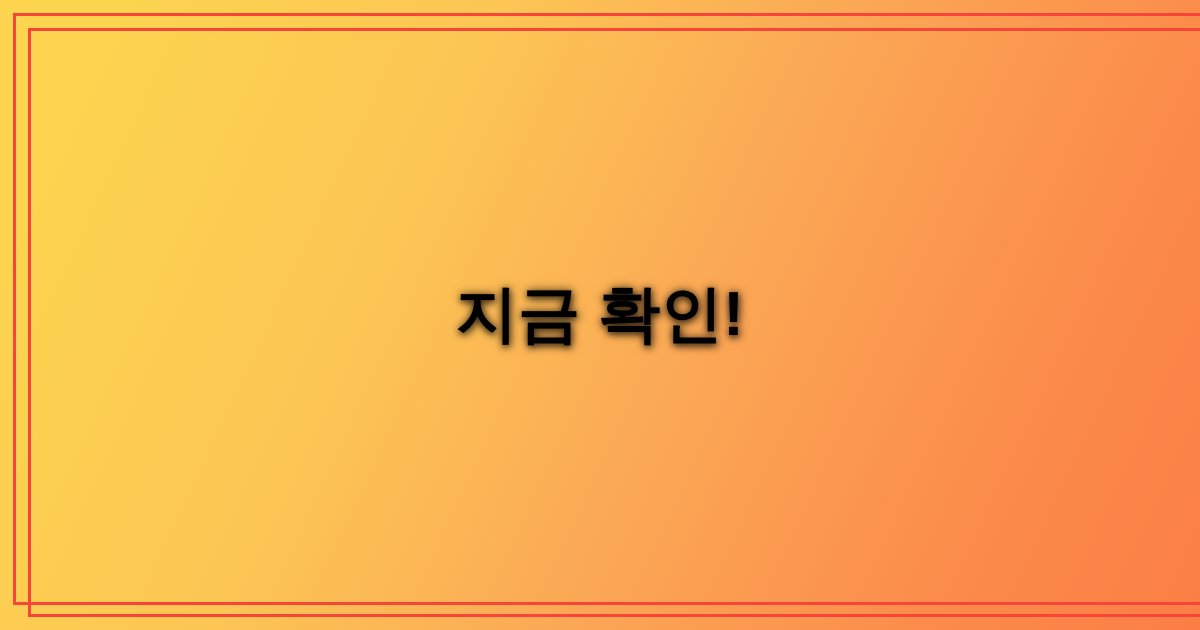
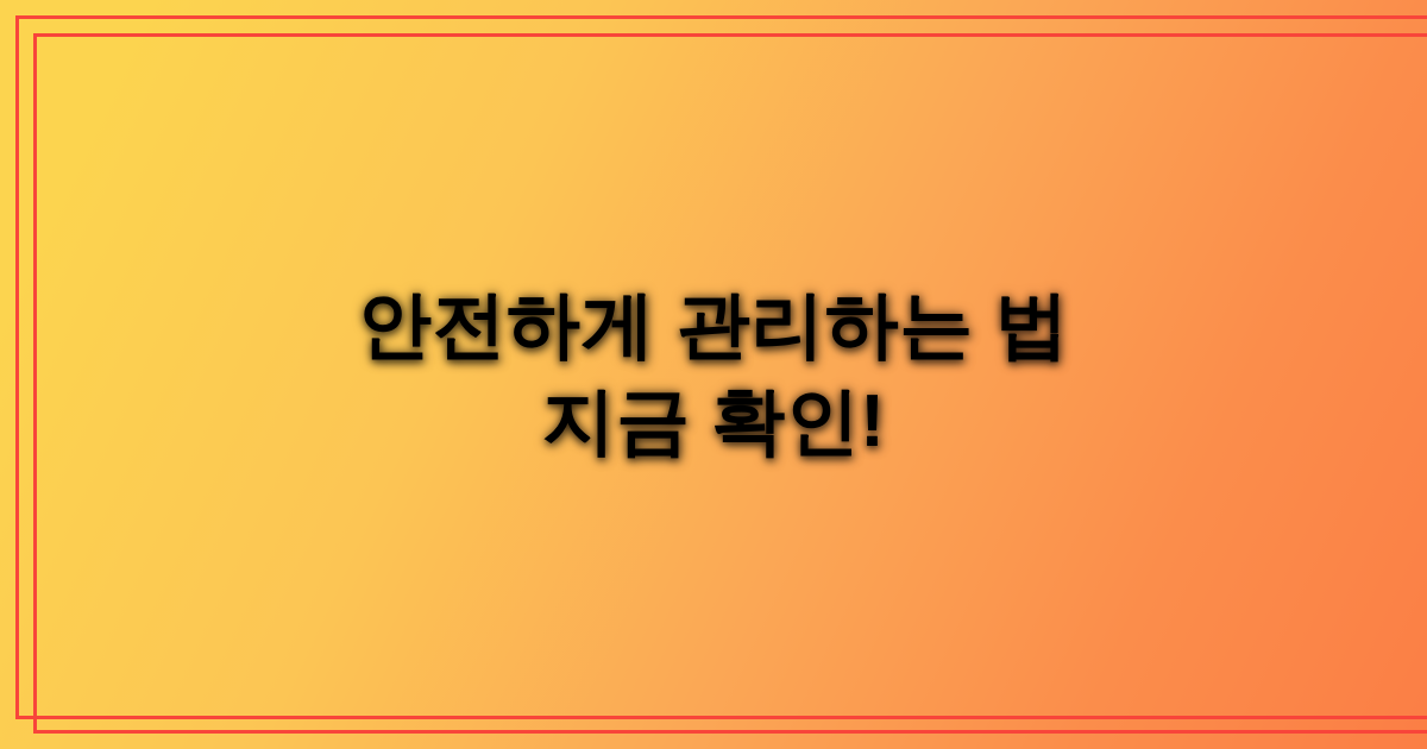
+ 안전하게 관리하는 법
  지금 확인!
